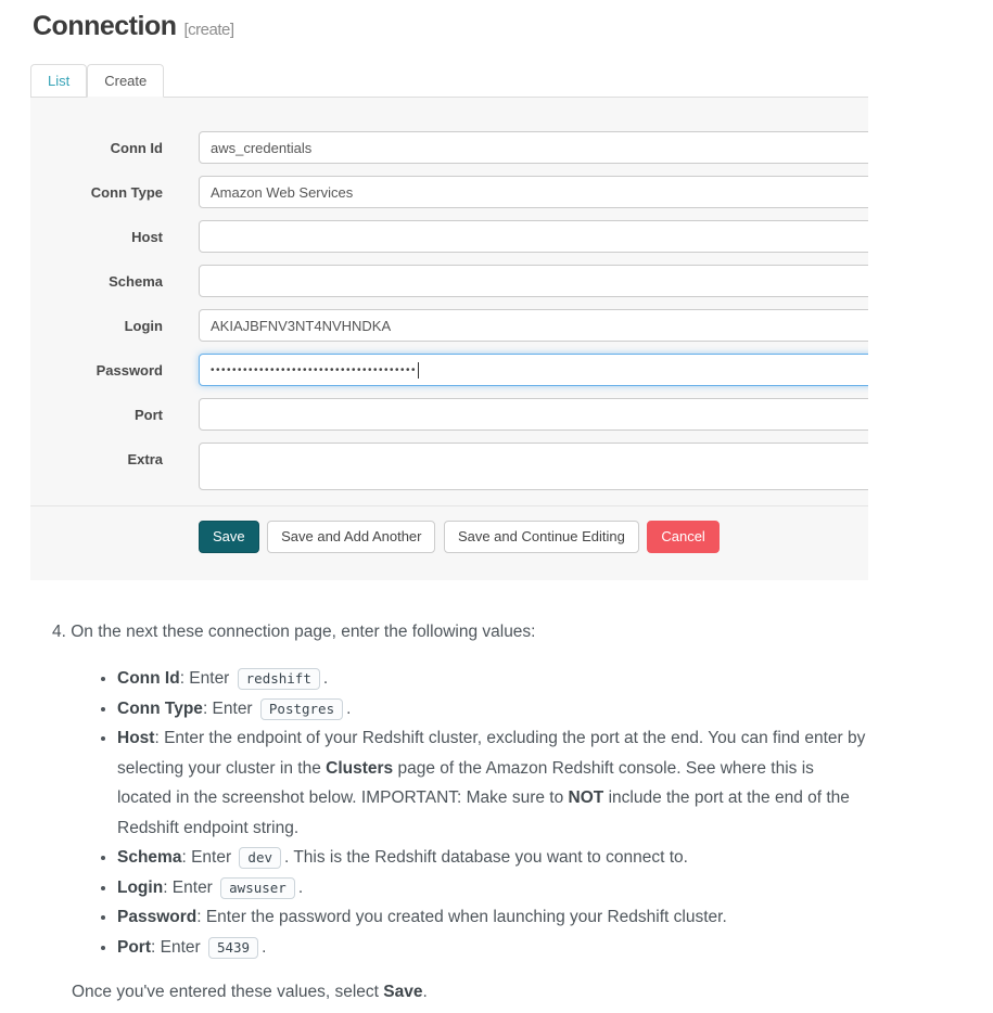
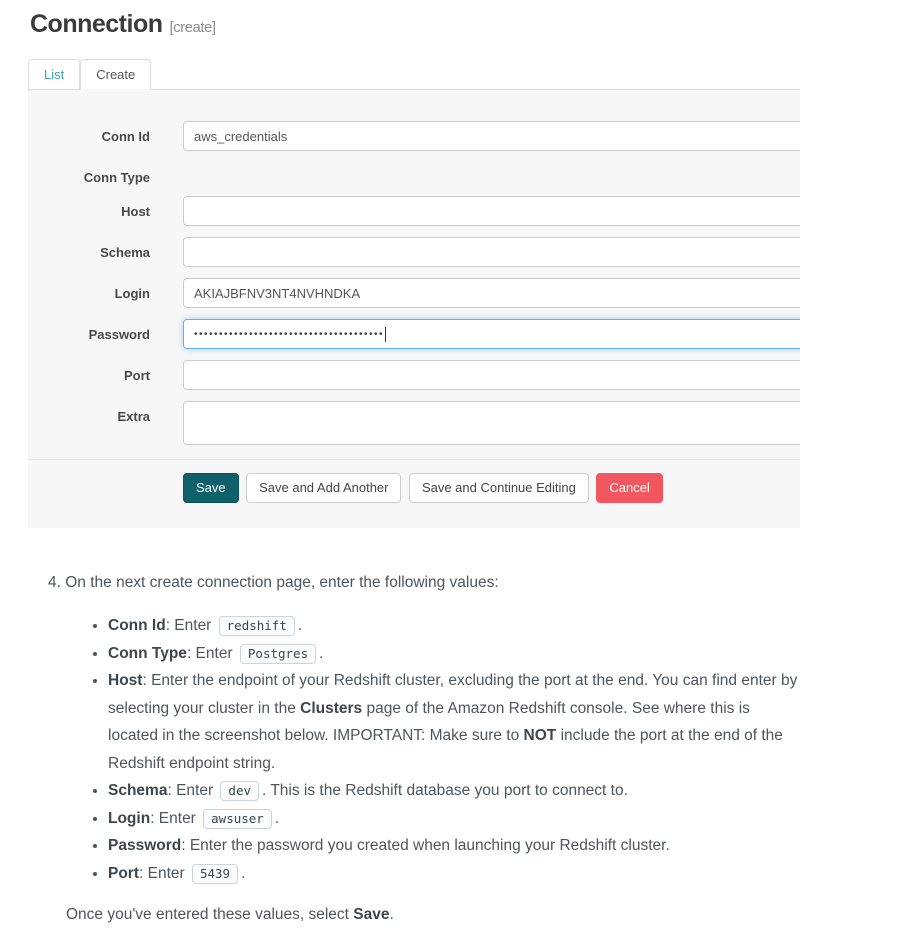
  Connection [create]
  List
  Create
  Conn Id
  aws_credentials
  Conn Type
- Amazon Web Services
  Host
  Schema
  Login
  AKIAJBFNV3NT4NVHNDKA
  Password
  ••••••••••••••••••••••••••••••••••••••
  Port
  Extra
  Save Save and Add Another Save and Continue Editing Cancel
- 4. On the next these connection page, enter the following values:
+ 4. On the next create connection page, enter the following values:
  Conn Id: Enter redshift .
  Conn Type: Enter Postgres .
  Host: Enter the endpoint of your Redshift cluster, excluding the port at the end. You can find enter by selecting your cluster in the Clusters page of the Amazon Redshift console. See where this is located in the screenshot below. IMPORTANT: Make sure to NOT include the port at the end of the Redshift endpoint string.
- Schema: Enter dev . This is the Redshift database you want to connect to.
+ Schema: Enter dev . This is the Redshift database you port to connect to.
  Login: Enter awsuser .
  Password: Enter the password you created when launching your Redshift cluster.
  Port: Enter 5439 .
  Once you've entered these values, select Save.
